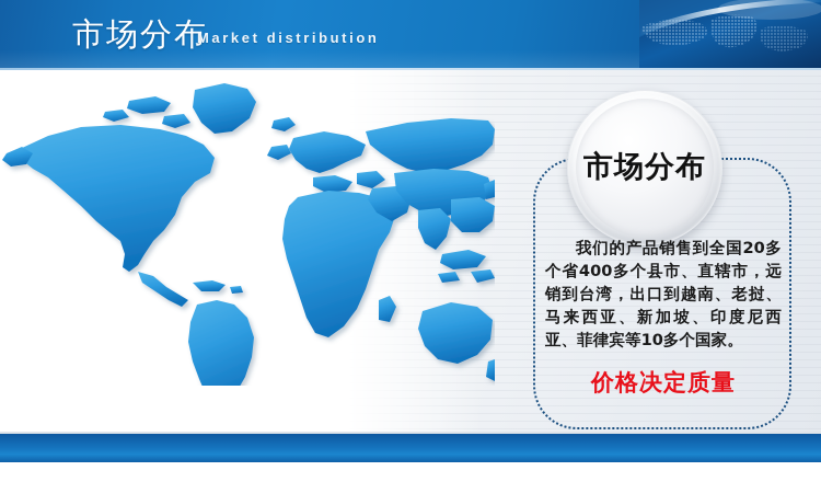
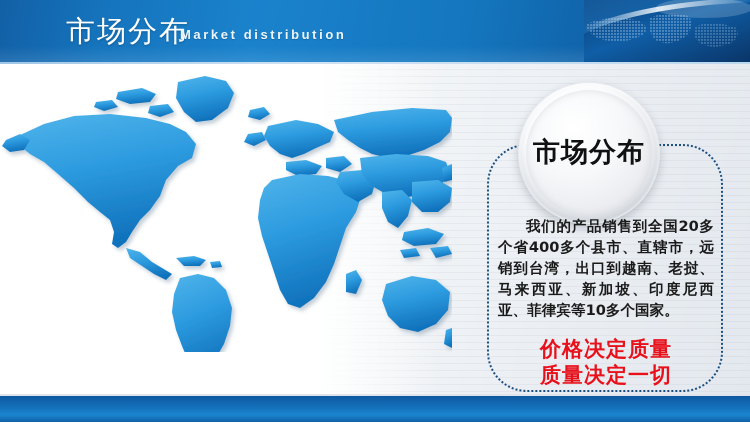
  市场分布
  Market distribution
  市场分布
  我们的产品销售到全国20多个省400多个县市、直辖市，远销到台湾，出口到越南、老挝、马来西亚、新加坡、印度尼西亚、菲律宾等10多个国家。
  价格决定质量
+ 质量决定一切
